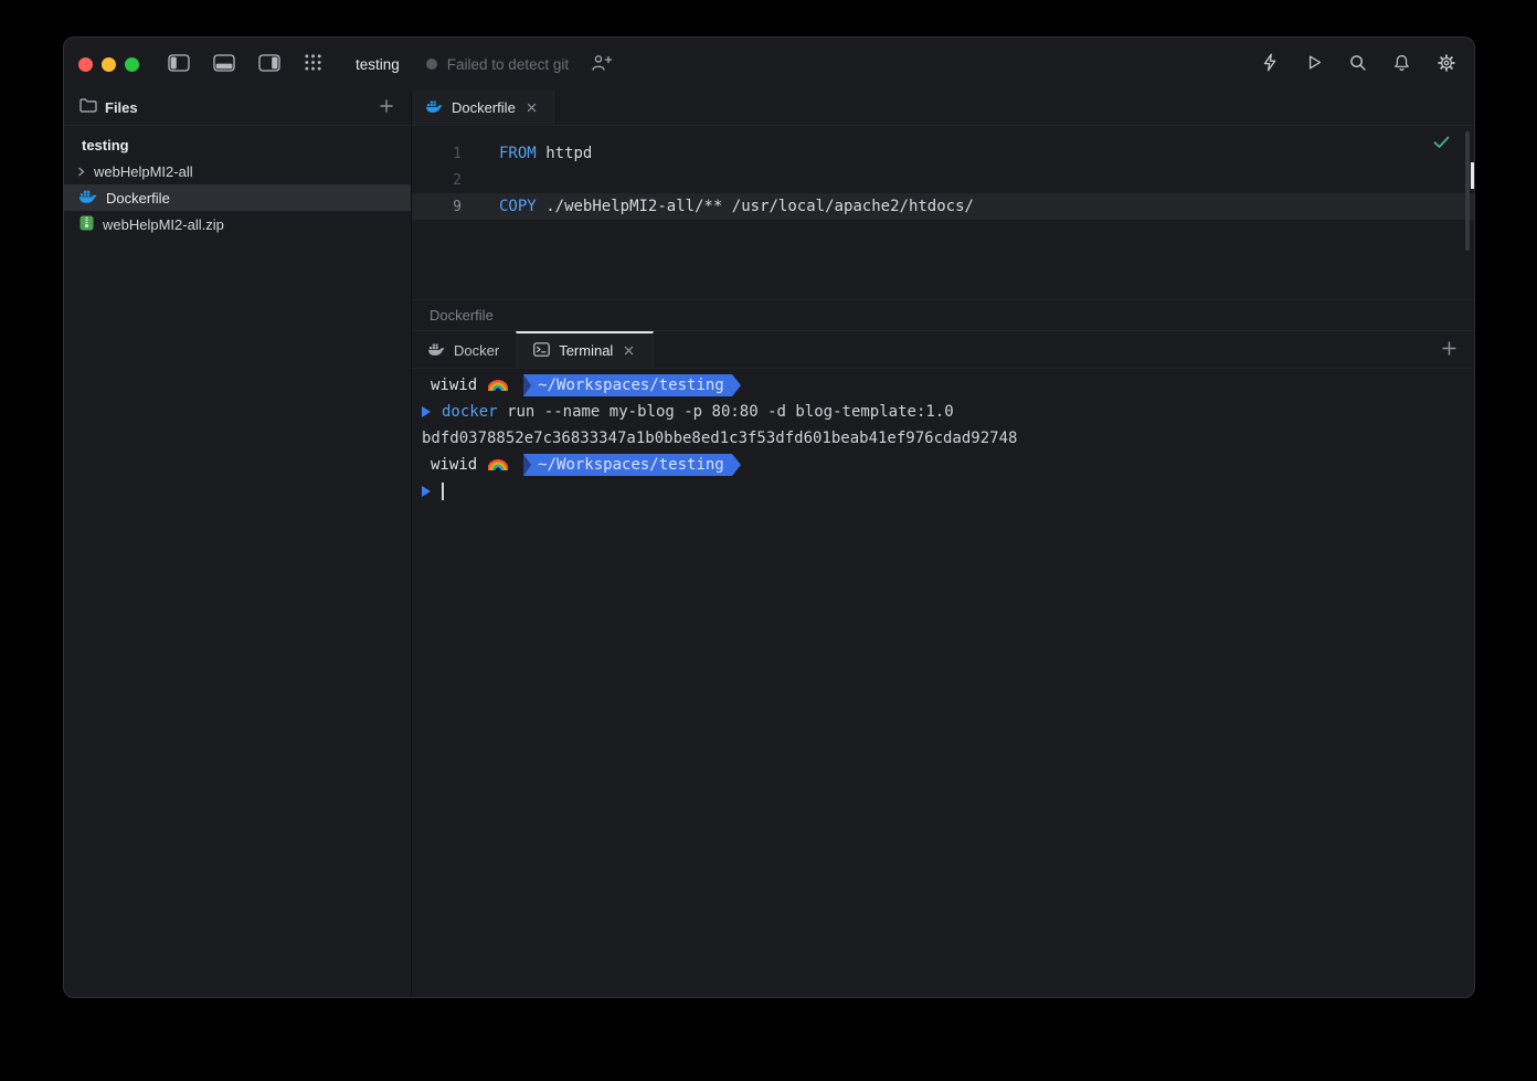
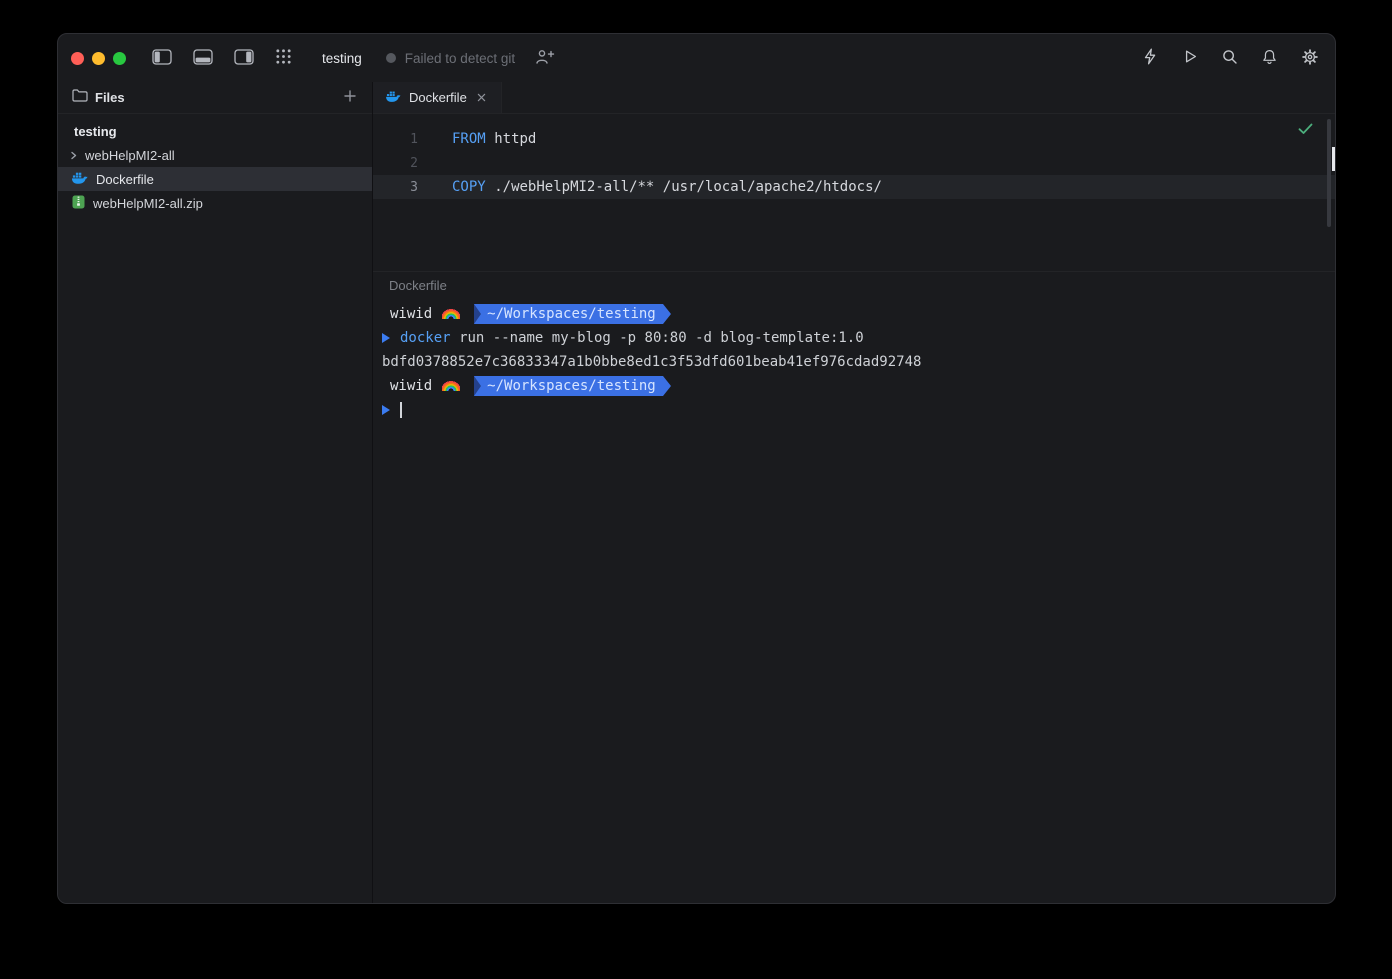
  testing
  Failed to detect git
  Files
  testing
  webHelpMI2-all
  Dockerfile
  webHelpMI2-all.zip
  Dockerfile
  1
  FROM httpd
  2
- 9
+ 3
  COPY ./webHelpMI2-all/** /usr/local/apache2/htdocs/
  Dockerfile
- Docker
- Terminal
  wiwid
  ~/Workspaces/testing
  docker
  run --name my-blog -p 80:80 -d blog-template:1.0
  bdfd0378852e7c36833347a1b0bbe8ed1c3f53dfd601beab41ef976cdad92748
  wiwid
  ~/Workspaces/testing
